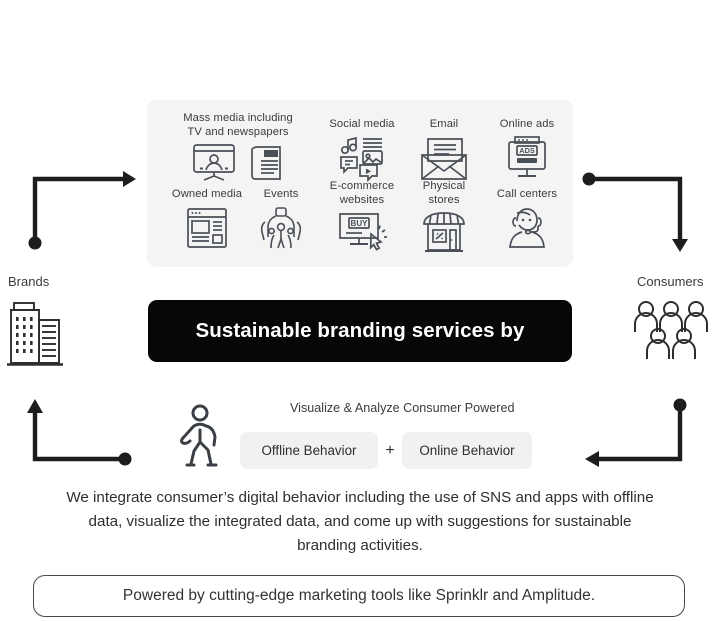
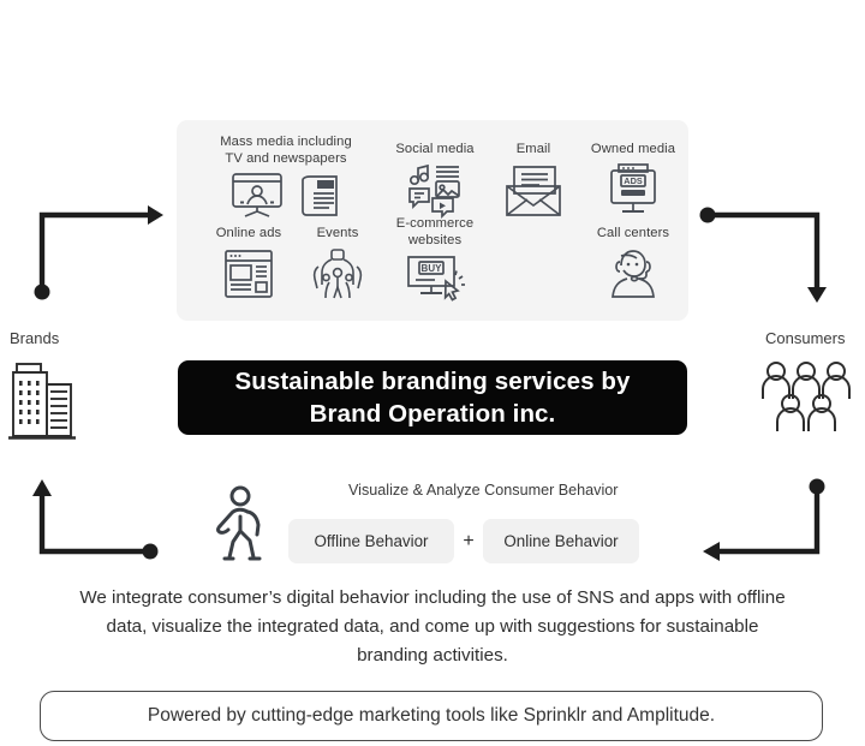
  Mass media including
  TV and newspapers
  Social media
  Email
- Online ads
+ Owned media
  ADS
- Owned media
+ Online ads
  Events
  E-commerce
  websites
  BUY
- Physical
- stores
  Call centers
  Sustainable branding services by
+ Brand Operation inc.
  Brands
  Consumers
- Visualize & Analyze Consumer Powered
+ Visualize & Analyze Consumer Behavior
  Offline Behavior
  +
  Online Behavior
  We integrate consumer’s digital behavior including the use of SNS and apps with offline data, visualize the integrated data, and come up with suggestions for sustainable branding activities.
  Powered by cutting-edge marketing tools like Sprinklr and Amplitude.
